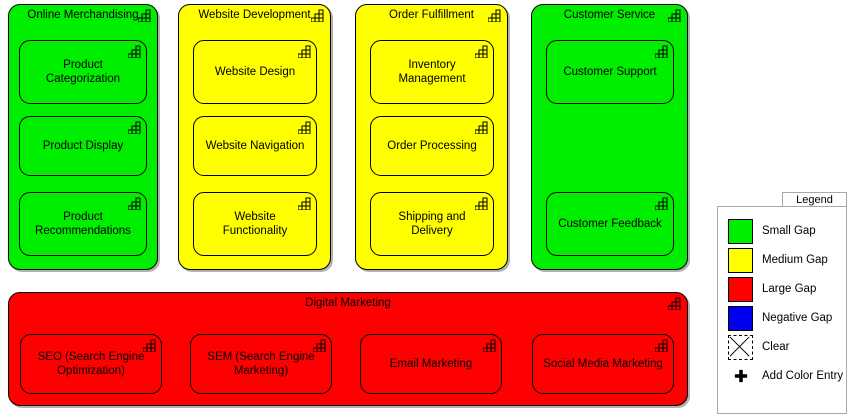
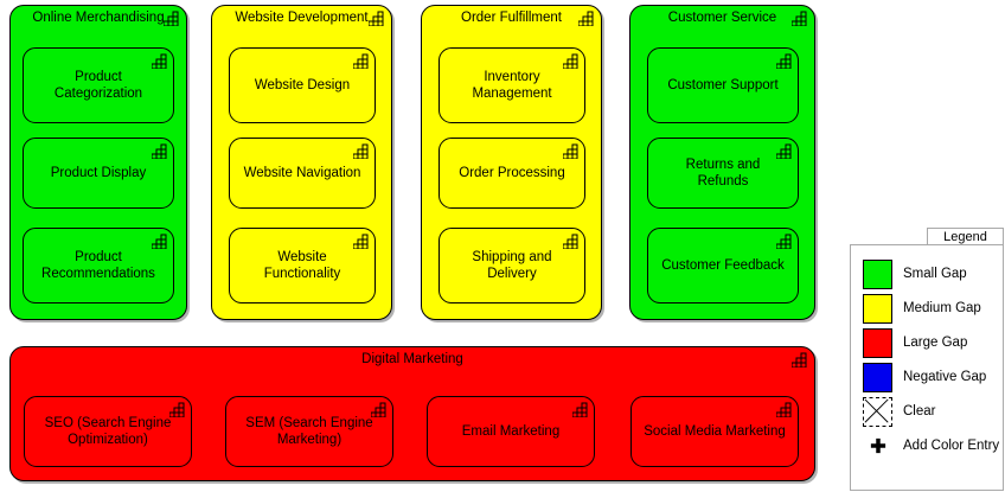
  Online Merchandising
  Product
  Categorization
  Product Display
  Product
  Recommendations
  Website Development
  Website Design
  Website Navigation
  Website
  Functionality
  Order Fulfillment
  Inventory
  Management
  Order Processing
  Shipping and
  Delivery
  Customer Service
  Customer Support
+ Returns and Refunds
  Customer Feedback
  Digital Marketing
  SEO (Search Engine
  Optimization)
  SEM (Search Engine
  Marketing)
  Email Marketing
  Social Media Marketing
  Legend
  Small Gap
  Medium Gap
  Large Gap
  Negative Gap
  Clear
  Add Color Entry
